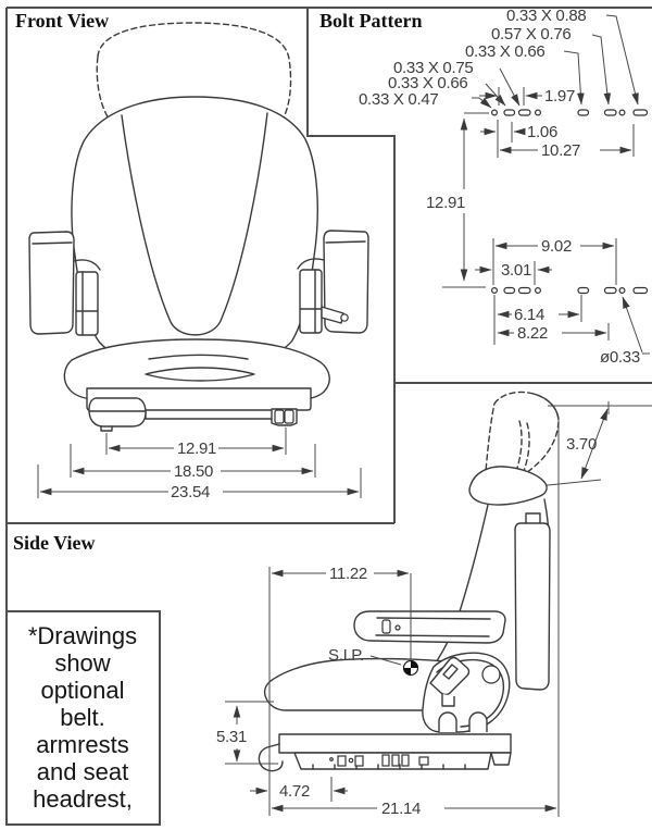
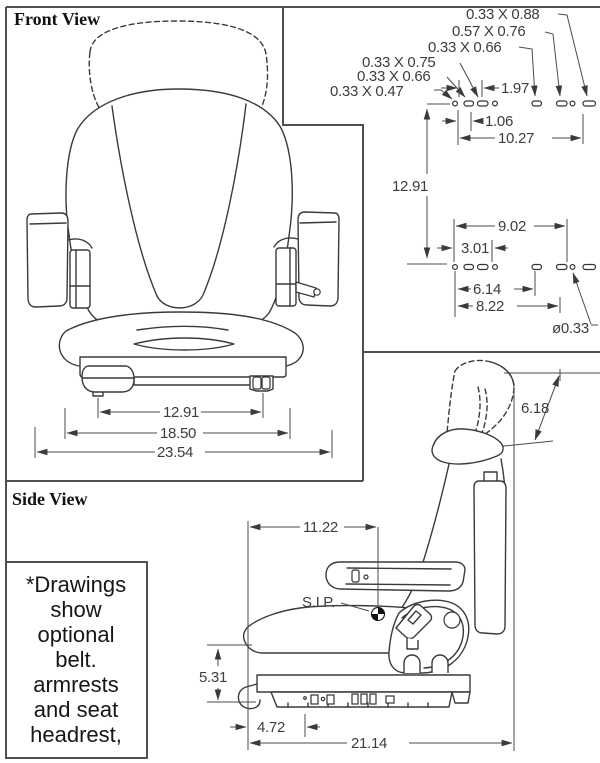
  Front View
- Bolt Pattern
  Side View
  *Drawings
  show
  optional
  belt.
  armrests
  and seat
  headrest,
  12.91
  18.50
  23.54
  0.33 X 0.88
  0.57 X 0.76
  0.33 X 0.66
  0.33 X 0.75
  0.33 X 0.66
  0.33 X 0.47
  1.97
  1.06
  10.27
  12.91
  9.02
  3.01
  6.14
  8.22
  ø0.33
  S.I.P.
- 3.70
+ 6.18
  11.22
  5.31
  4.72
  21.14
